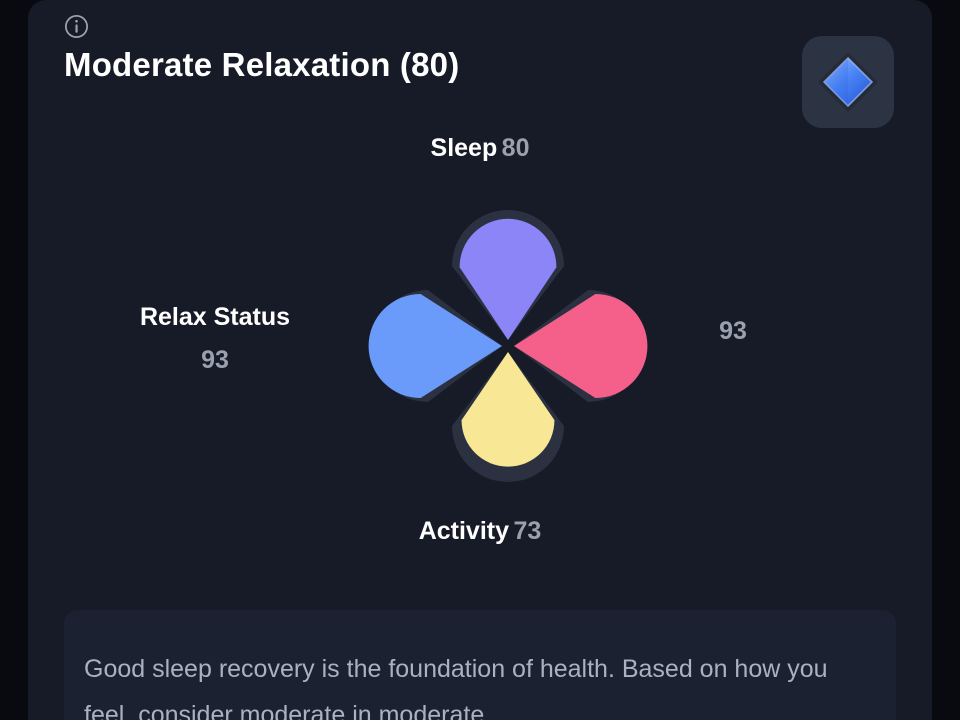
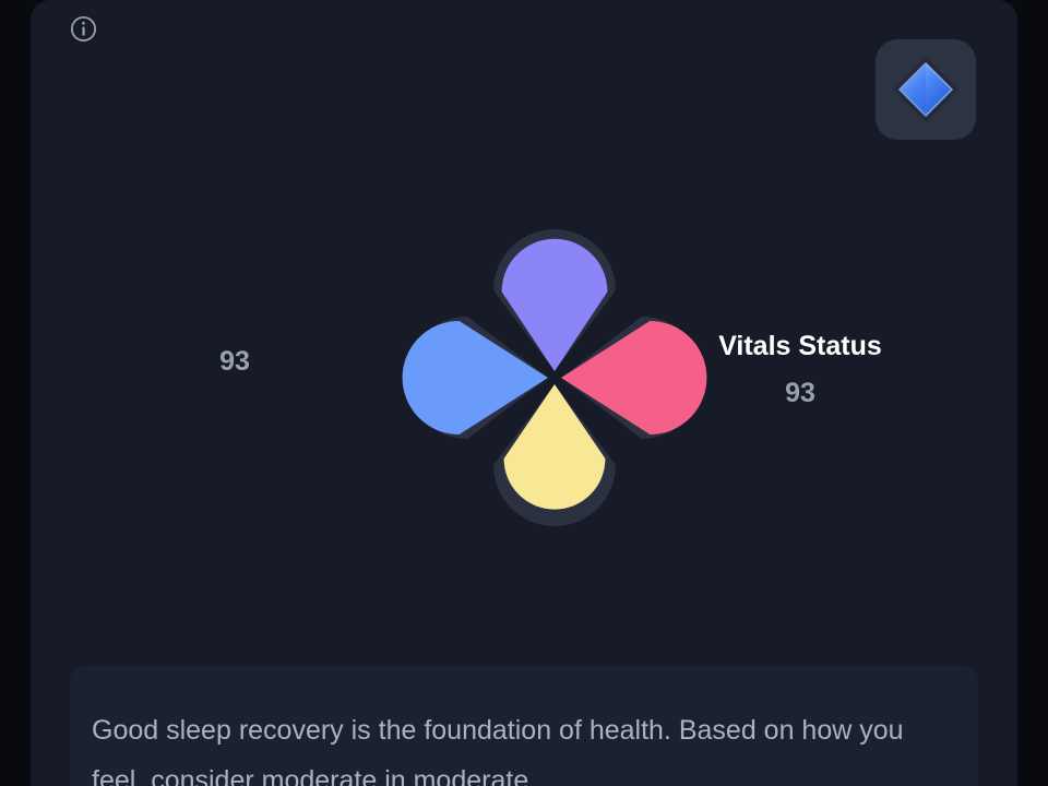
- Moderate Relaxation (80)
- Sleep 80
- Activity 73
- Relax Status
  93
+ Vitals Status
  93
  Good sleep recovery is the foundation of health. Based on how you feel, consider moderate in moderate
